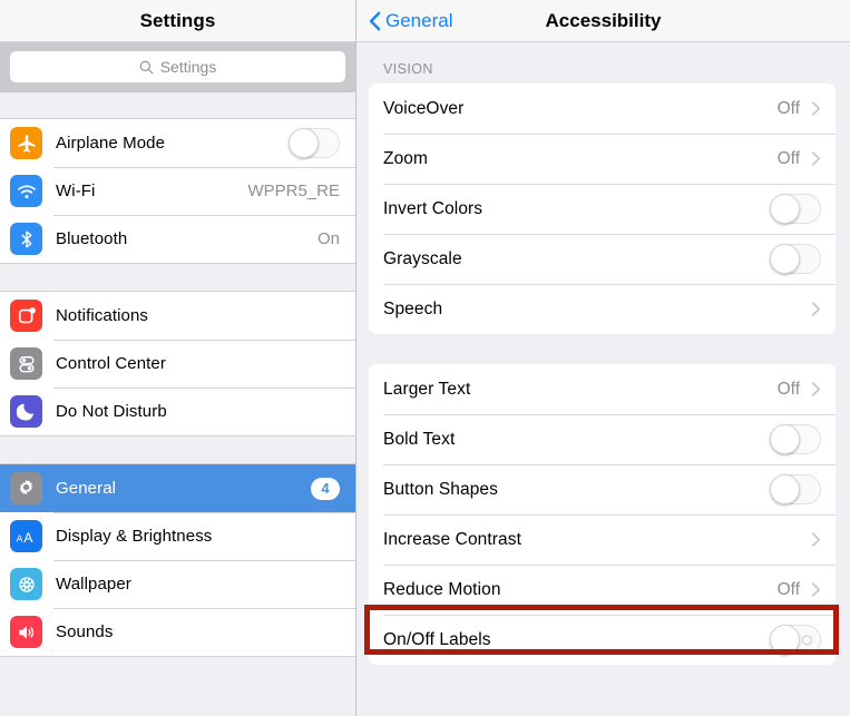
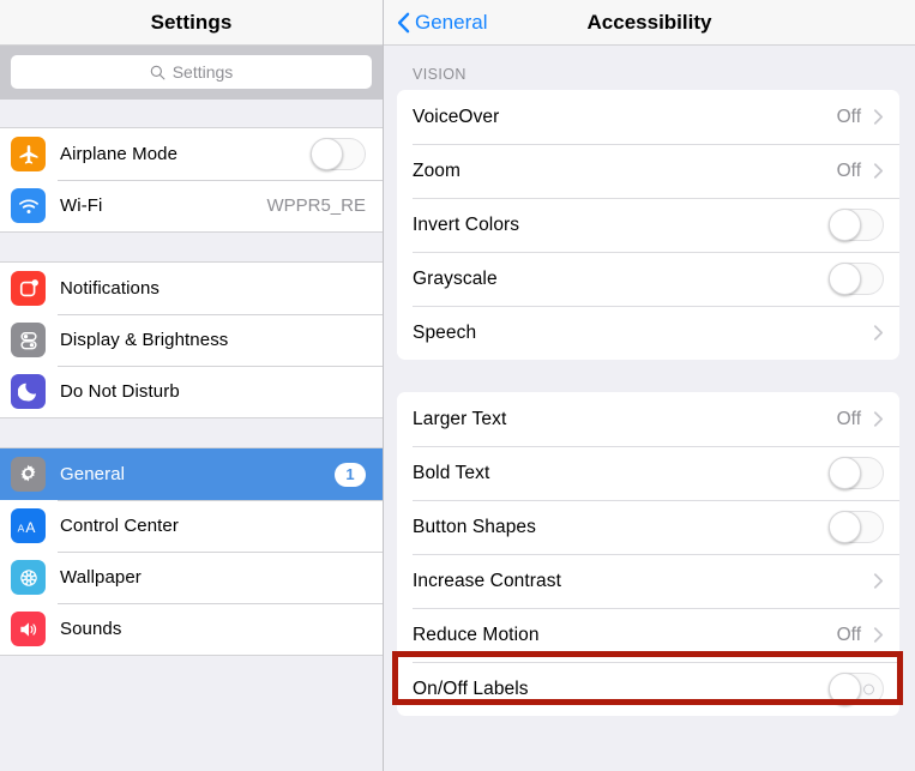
  Settings
  Settings
  Airplane Mode
  Wi-Fi
  WPPR5_RE
- Bluetooth
- On
  Notifications
- Control Center
+ Display & Brightness
  Do Not Disturb
  General
- 4
+ 1
  A
  A
- Display & Brightness
+ Control Center
  Wallpaper
  Sounds
  General
  Accessibility
  VISION
  VoiceOver
  Off
  Zoom
  Off
  Invert Colors
  Grayscale
  Speech
  Larger Text
  Off
  Bold Text
  Button Shapes
  Increase Contrast
  Reduce Motion
  Off
  On/Off Labels
